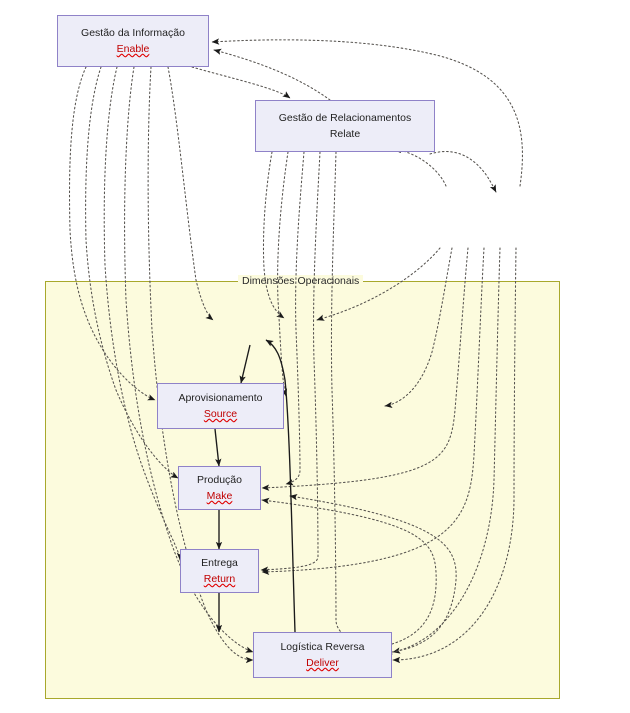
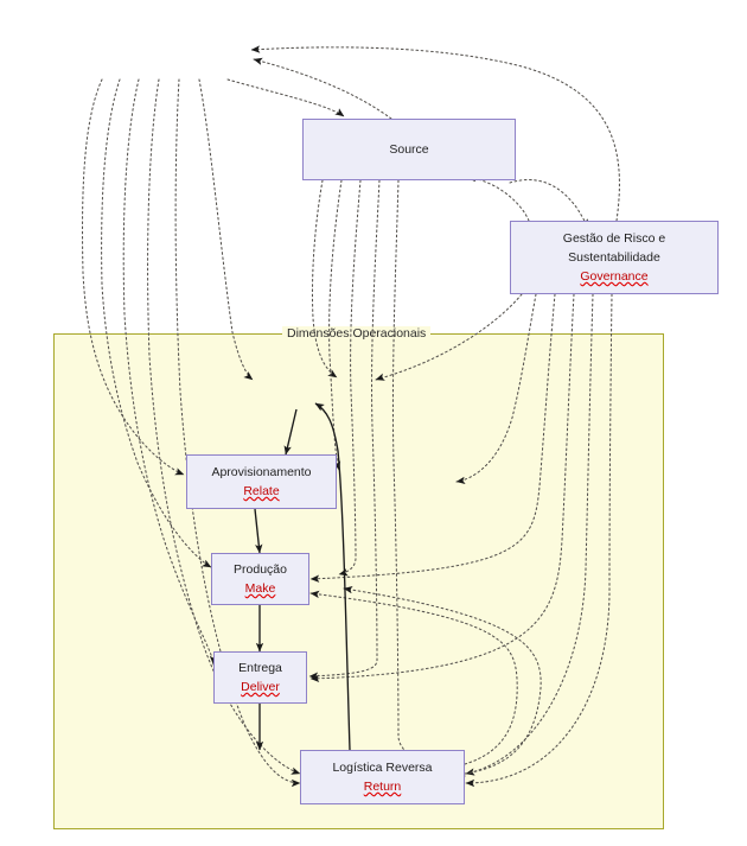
  Dimensões Operacionais
- Gestão da Informação
- Enable
- Gestão de Relacionamentos
- Relate
+ Source
+ Gestão de Risco e
+ Sustentabilidade
+ Governance
  Aprovisionamento
- Source
+ Relate
  Produção
  Make
  Entrega
- Return
+ Deliver
  Logística Reversa
- Deliver
+ Return
